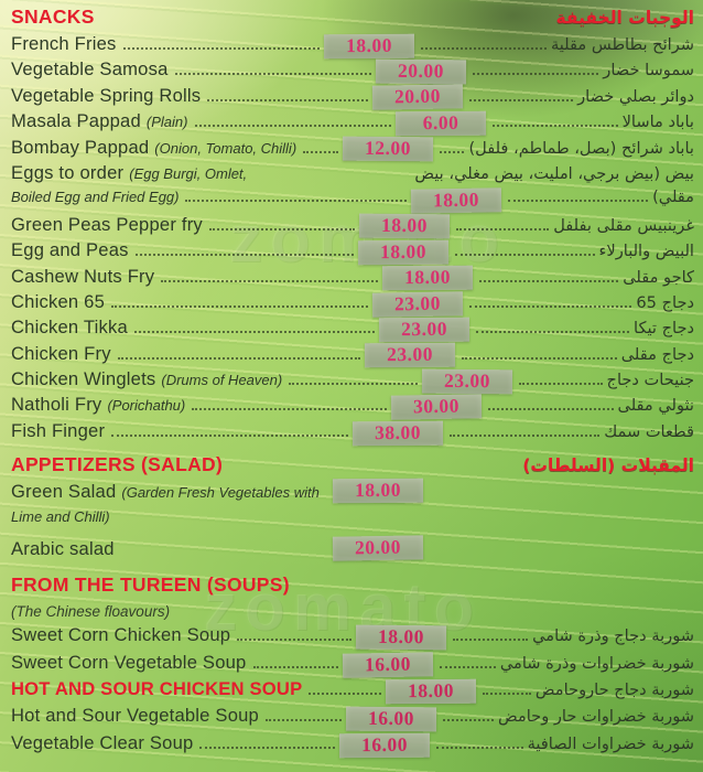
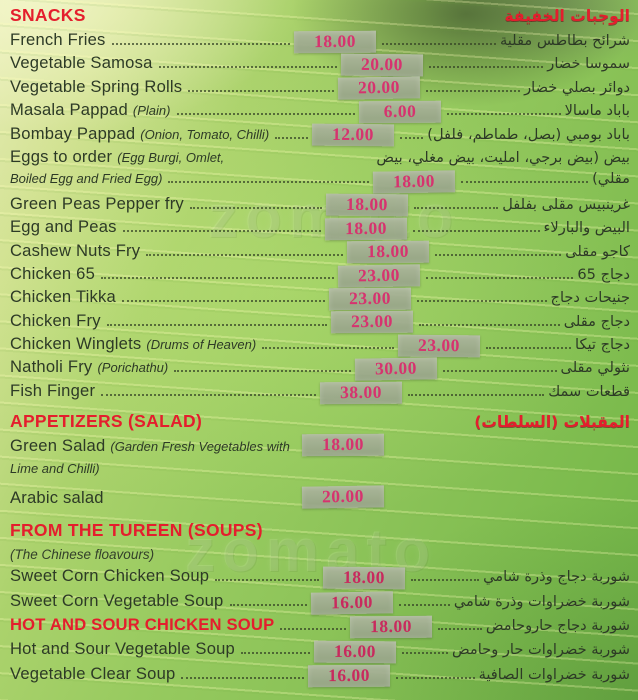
  zomato
  zomato
  SNACKS
  الوجبات الخفيفة
  French Fries
  18.00
  شرائح بطاطس مقلية
  Vegetable Samosa
  20.00
  سموسا خضار
  Vegetable Spring Rolls
  20.00
  دوائر بصلي خضار
  Masala Pappad (Plain)
  6.00
  باباد ماسالا
  Bombay Pappad (Onion, Tomato, Chilli)
  12.00
- باباد شرائح (بصل، طماطم، فلفل)
+ باباد بومبي (بصل، طماطم، فلفل)
  Eggs to order (Egg Burgi, Omlet,
  بيض (بيض برجي، امليت، بيض مغلي، بيض
  Boiled Egg and Fried Egg)
  18.00
  مقلي)
  Green Peas Pepper fry
  18.00
  غرينبيس مقلى بفلفل
  Egg and Peas
  18.00
  البيض والبارلاء
  Cashew Nuts Fry
  18.00
  كاجو مقلى
  Chicken 65
  23.00
  دجاج 65
  Chicken Tikka
  23.00
- دجاج تيكا
+ جنيحات دجاج
  Chicken Fry
  23.00
  دجاج مقلى
  Chicken Winglets (Drums of Heaven)
  23.00
- جنيحات دجاج
+ دجاج تيكا
  Natholi Fry (Porichathu)
  30.00
  نثولي مقلى
  Fish Finger
  38.00
  قطعات سمك
  APPETIZERS (SALAD)
  المقبلات (السلطات)
  Green Salad (Garden Fresh Vegetables with
  18.00
  Lime and Chilli)
  Arabic salad
  20.00
  FROM THE TUREEN (SOUPS)
  (The Chinese floavours)
  Sweet Corn Chicken Soup
  18.00
  شوربة دجاج وذرة شامي
  Sweet Corn Vegetable Soup
  16.00
  شوربة خضراوات وذرة شامي
  HOT AND SOUR CHICKEN SOUP
  18.00
  شوربة دجاج حاروحامض
  Hot and Sour Vegetable Soup
  16.00
  شوربة خضراوات حار وحامض
  Vegetable Clear Soup
  16.00
  شوربة خضراوات الصافية
